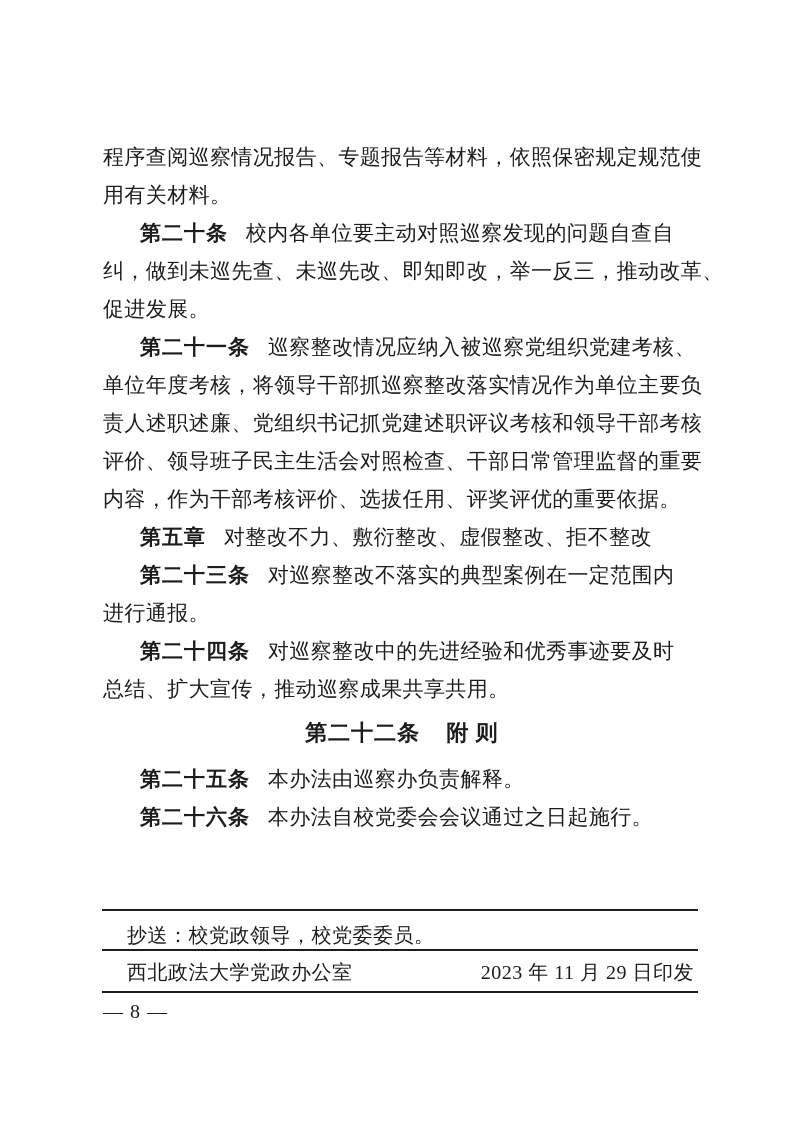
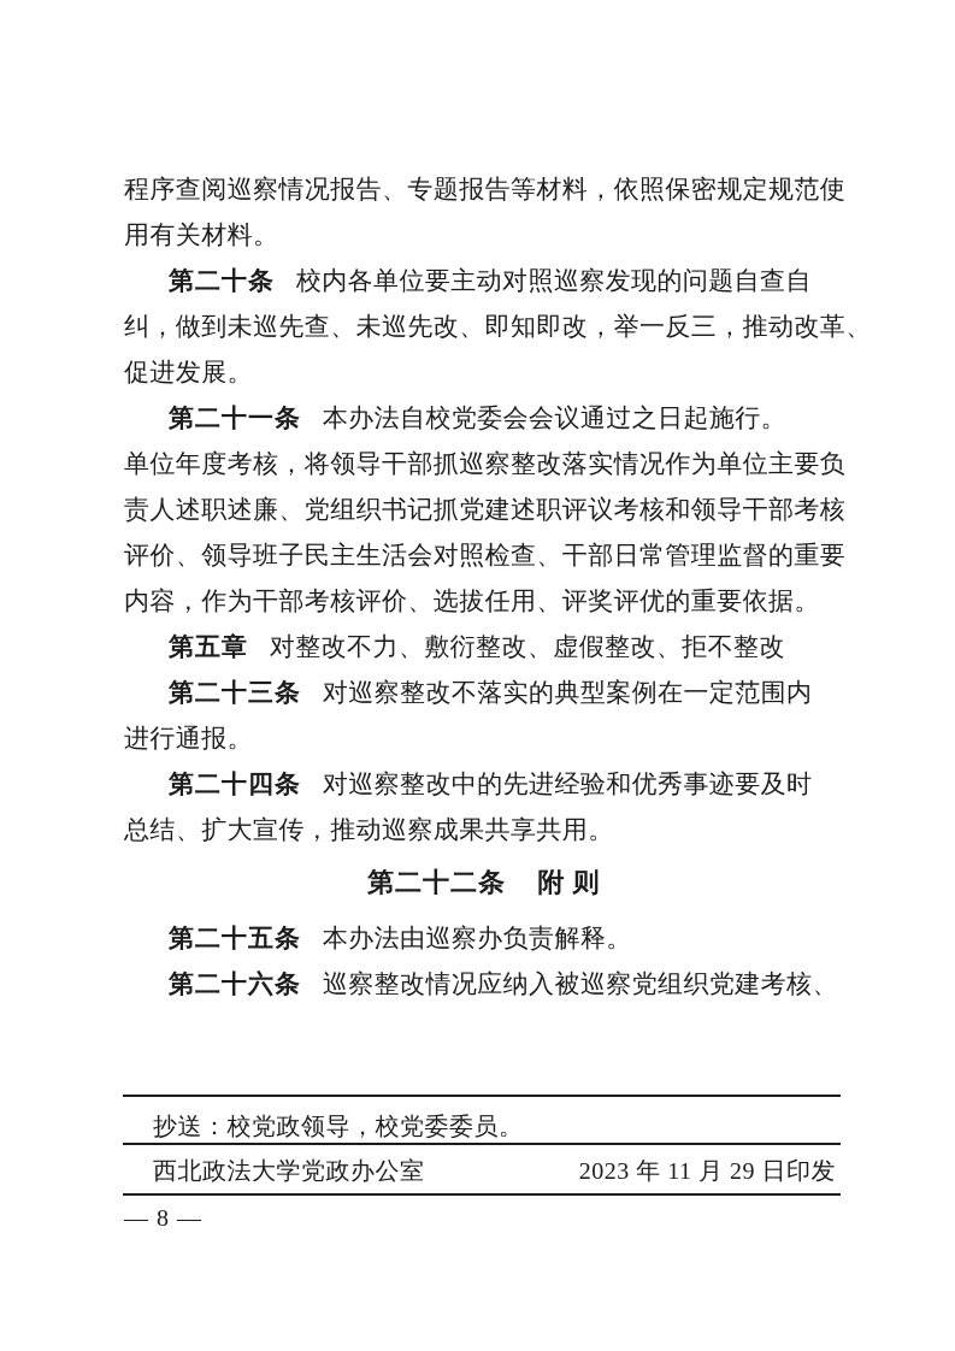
  程序查阅巡察情况报告、专题报告等材料，依照保密规定规范使
  用有关材料。
  第二十条 校内各单位要主动对照巡察发现的问题自查自
  纠，做到未巡先查、未巡先改、即知即改，举一反三，推动改革、
  促进发展。
- 第二十一条 巡察整改情况应纳入被巡察党组织党建考核、
+ 第二十一条 本办法自校党委会会议通过之日起施行。
  单位年度考核，将领导干部抓巡察整改落实情况作为单位主要负
  责人述职述廉、党组织书记抓党建述职评议考核和领导干部考核
  评价、领导班子民主生活会对照检查、干部日常管理监督的重要
  内容，作为干部考核评价、选拔任用、评奖评优的重要依据。
  第五章 对整改不力、敷衍整改、虚假整改、拒不整改
  第二十三条 对巡察整改不落实的典型案例在一定范围内
  进行通报。
  第二十四条 对巡察整改中的先进经验和优秀事迹要及时
  总结、扩大宣传，推动巡察成果共享共用。
  第二十二条 附 则
  第二十五条 本办法由巡察办负责解释。
- 第二十六条 本办法自校党委会会议通过之日起施行。
+ 第二十六条 巡察整改情况应纳入被巡察党组织党建考核、
  抄送：校党政领导，校党委委员。
  西北政法大学党政办公室
  2023 年 11 月 29 日印发
  — 8 —
